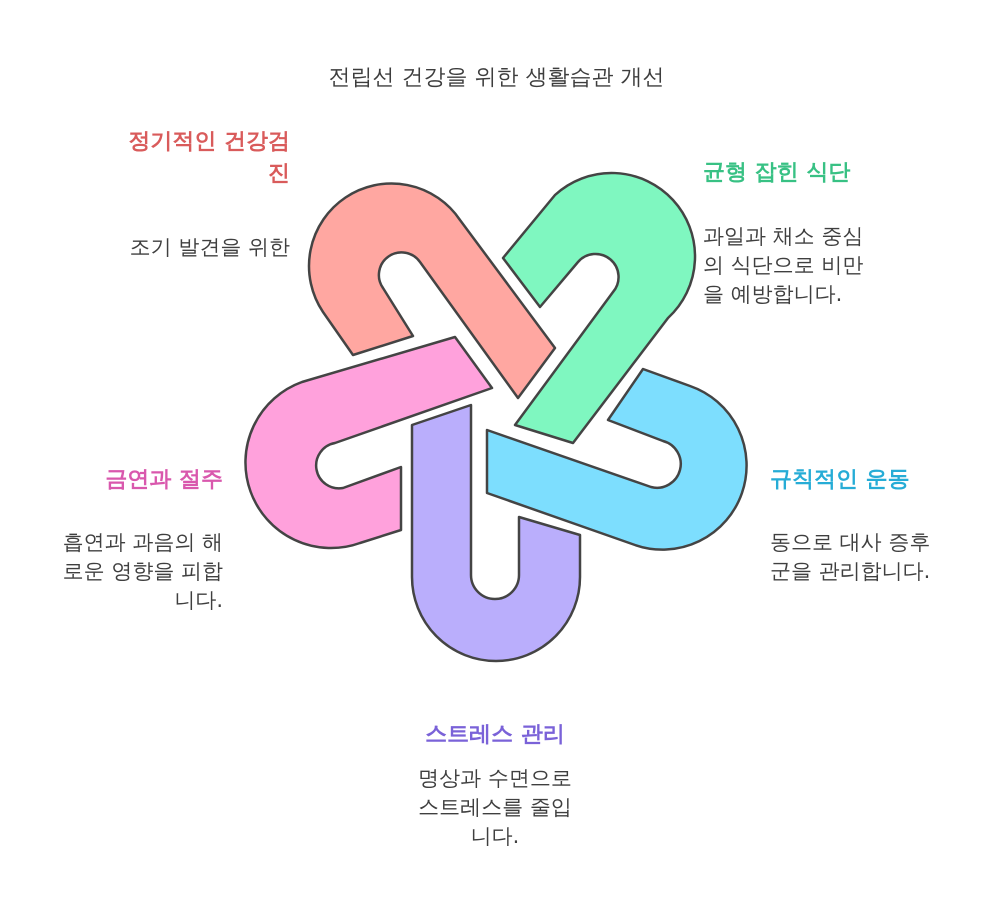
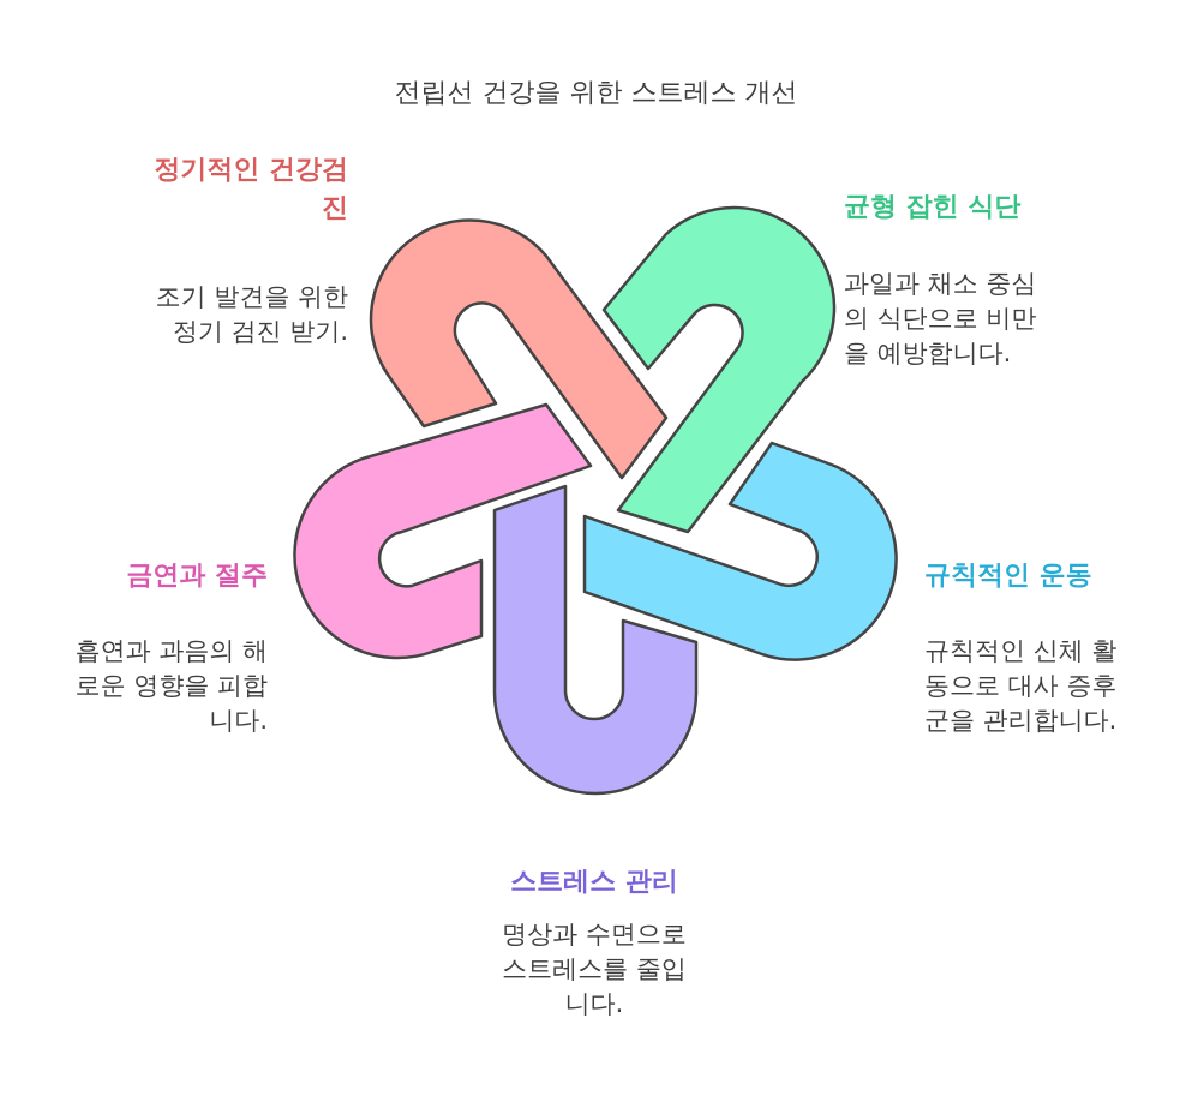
- 전립선 건강을 위한 생활습관 개선
+ 전립선 건강을 위한 스트레스 개선
  정기적인 건강검
  진
  조기 발견을 위한
+ 정기 검진 받기.
  균형 잡힌 식단
  과일과 채소 중심
  의 식단으로 비만
  을 예방합니다.
  규칙적인 운동
+ 규칙적인 신체 활
  동으로 대사 증후
  군을 관리합니다.
  금연과 절주
  흡연과 과음의 해
  로운 영향을 피합
  니다.
  스트레스 관리
  명상과 수면으로
  스트레스를 줄입
  니다.
